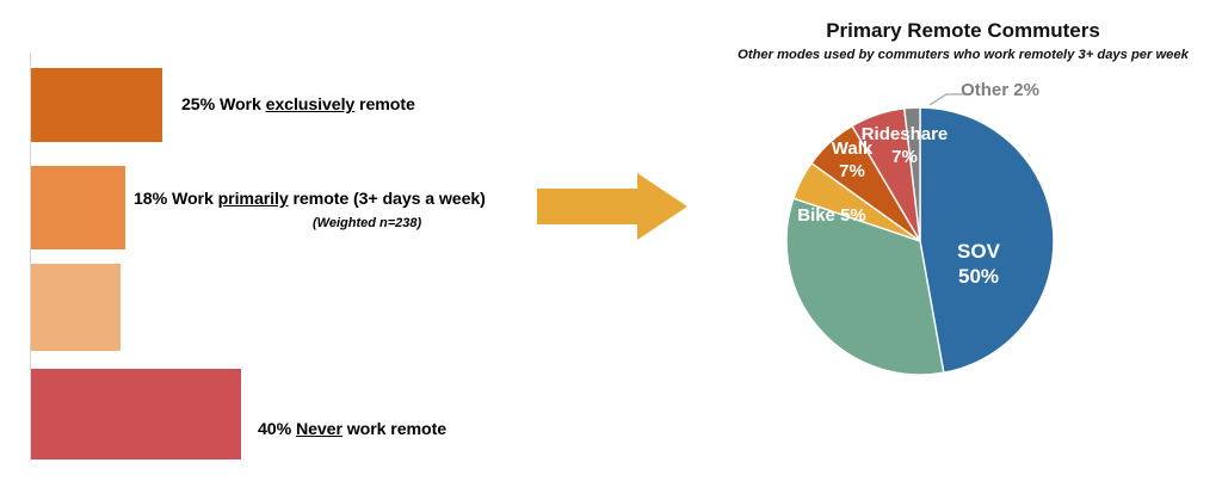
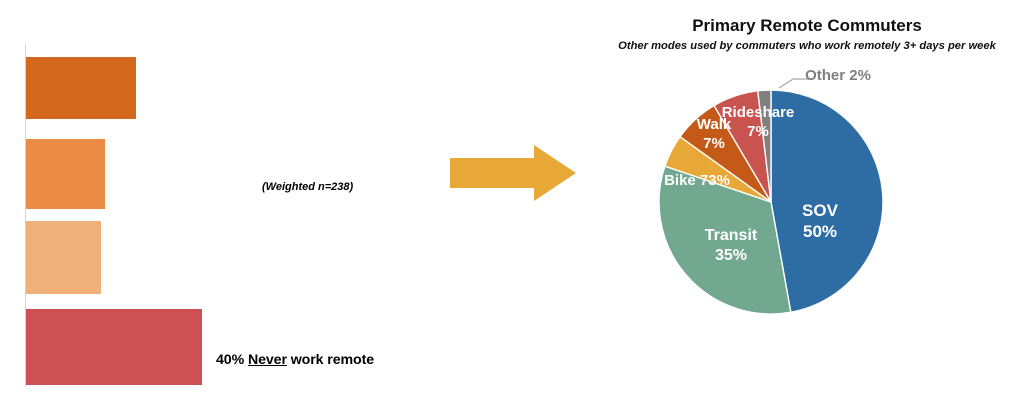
- 25% Work exclusively remote
- 18% Work primarily remote (3+ days a week)
  (Weighted n=238)
  40% Never work remote
  Primary Remote Commuters
  Other modes used by commuters who work remotely 3+ days per week
  SOV
  50%
+ Transit
+ 35%
- Bike 5%
+ Bike 73%
  Walk
  7%
  Rideshare
  7%
  Other 2%
